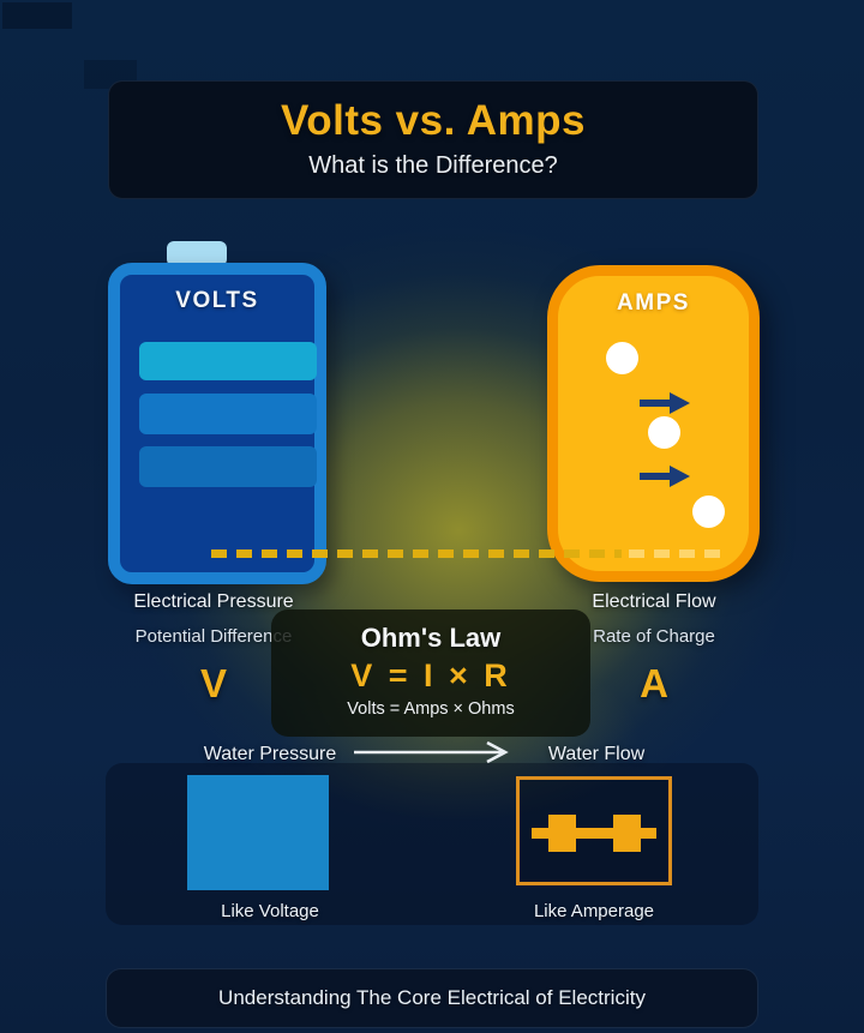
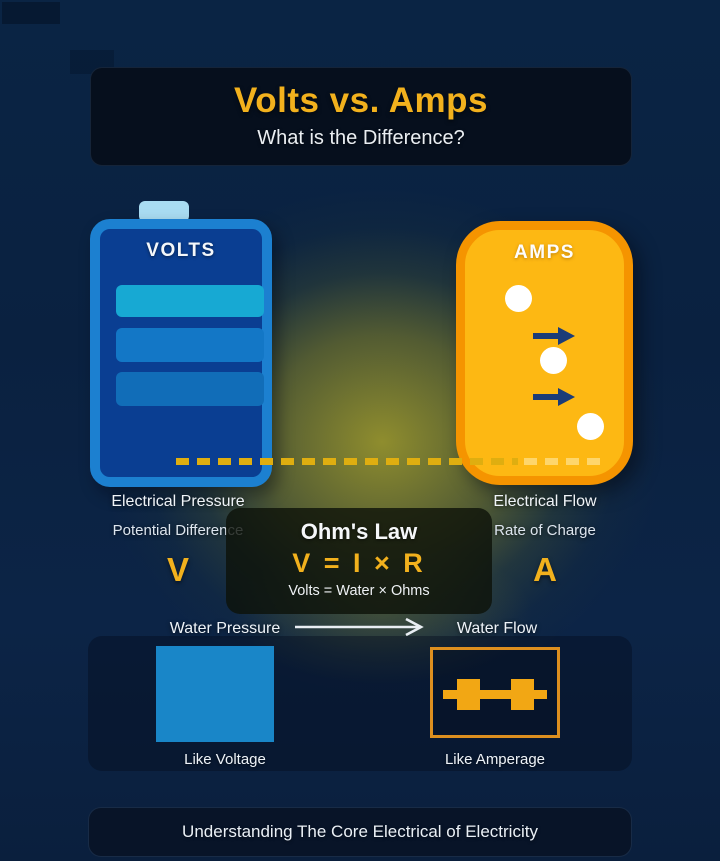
  Volts vs. Amps
  What is the Difference?
  VOLTS
  AMPS
  Electrical Pressure
  Potential Difference
  V
  Electrical Flow
  Rate of Charge
  A
  Ohm's Law
  V = I × R
- Volts = Amps × Ohms
+ Volts = Water × Ohms
  Water Pressure
  Water Flow
  Like Voltage
  Like Amperage
  Understanding The Core Electrical of Electricity
